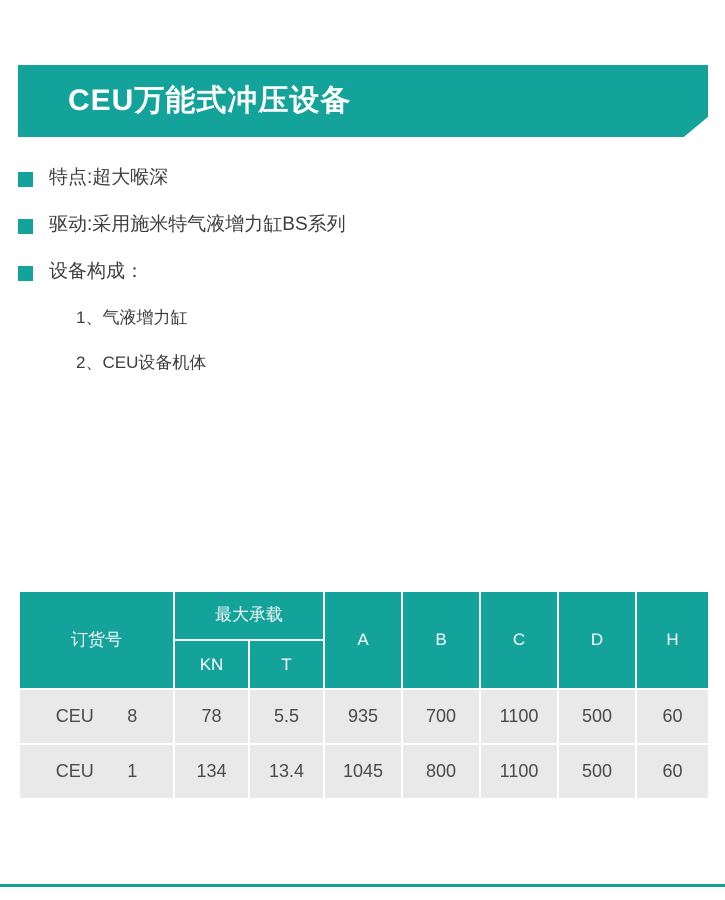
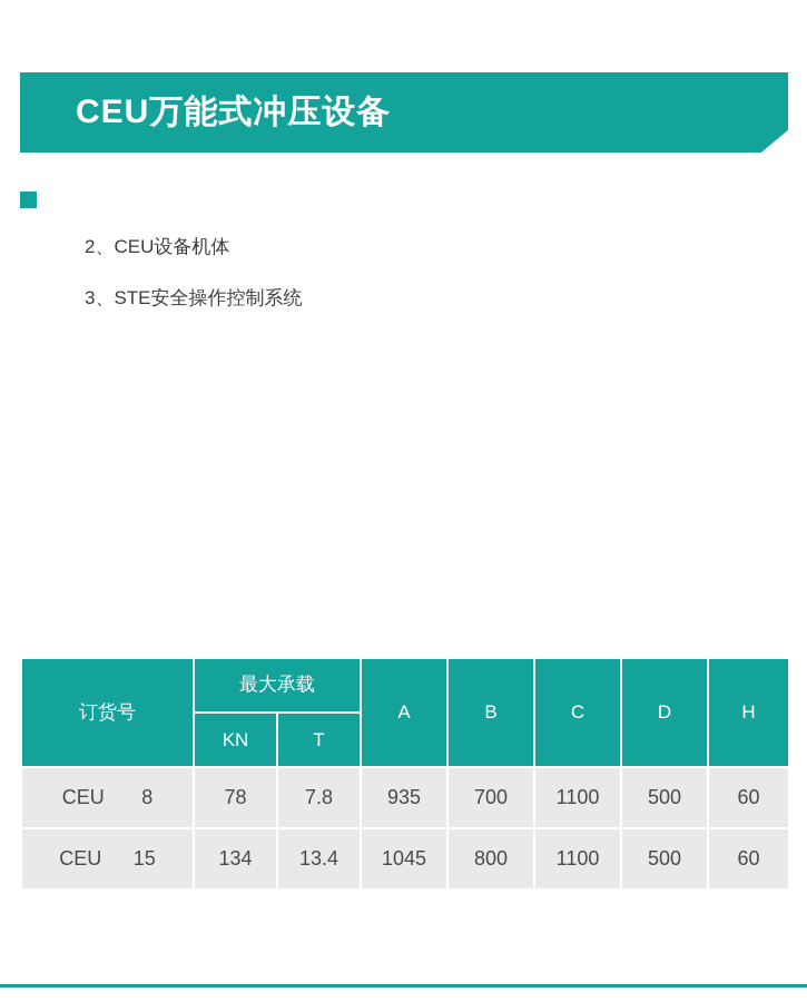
  CEU万能式冲压设备
- 特点:超大喉深
- 驱动:采用施米特气液增力缸BS系列
- 设备构成：
- 1、气液增力缸
  2、CEU设备机体
+ 3、STE安全操作控制系统
  订货号	最大承载	A	B	C	D	H
  KN	T
- CEU 8	78	5.5	935	700	1100	500	60
+ CEU 8	78	7.8	935	700	1100	500	60
- CEU 1	134	13.4	1045	800	1100	500	60
+ CEU 15	134	13.4	1045	800	1100	500	60
